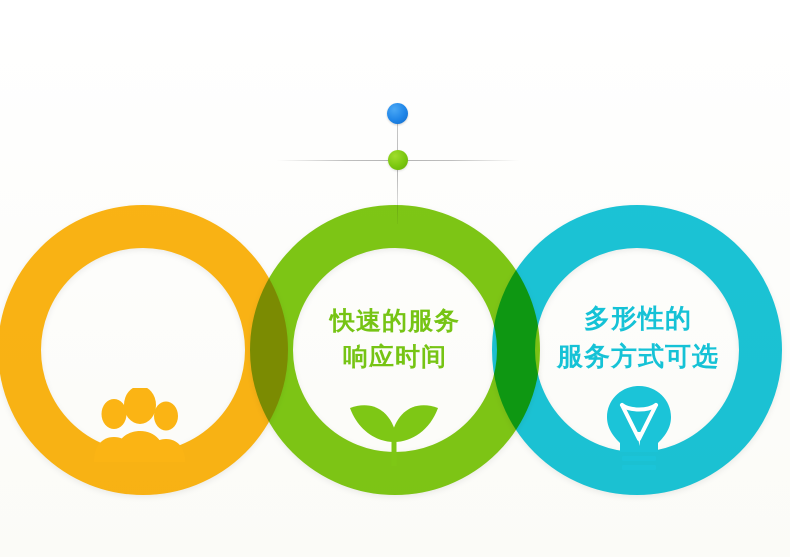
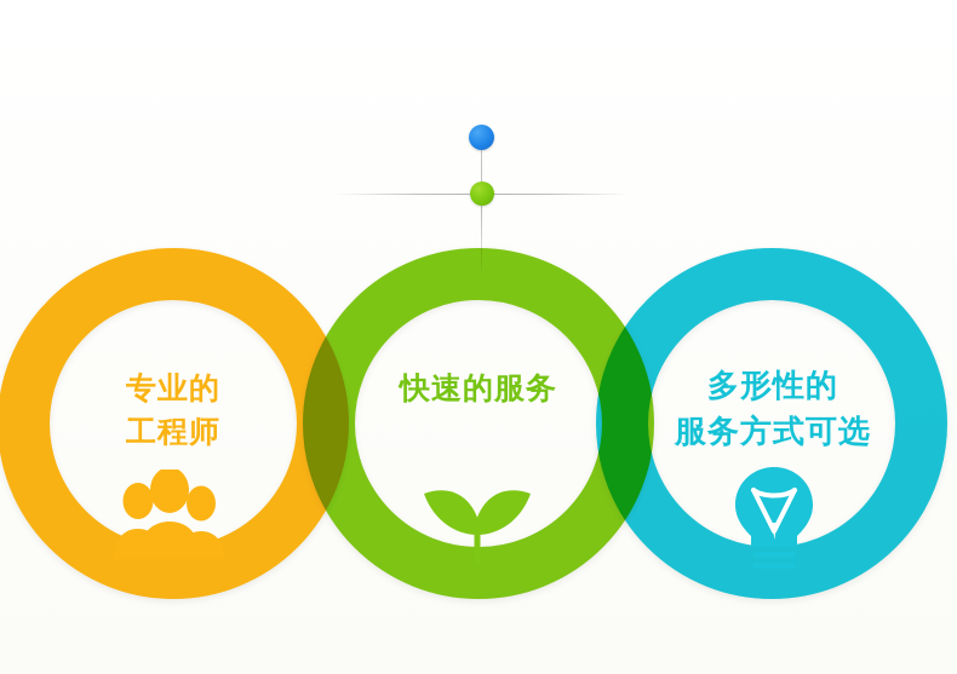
+ 专业的
+ 工程师
  快速的服务
- 响应时间
  多形性的
  服务方式可选
